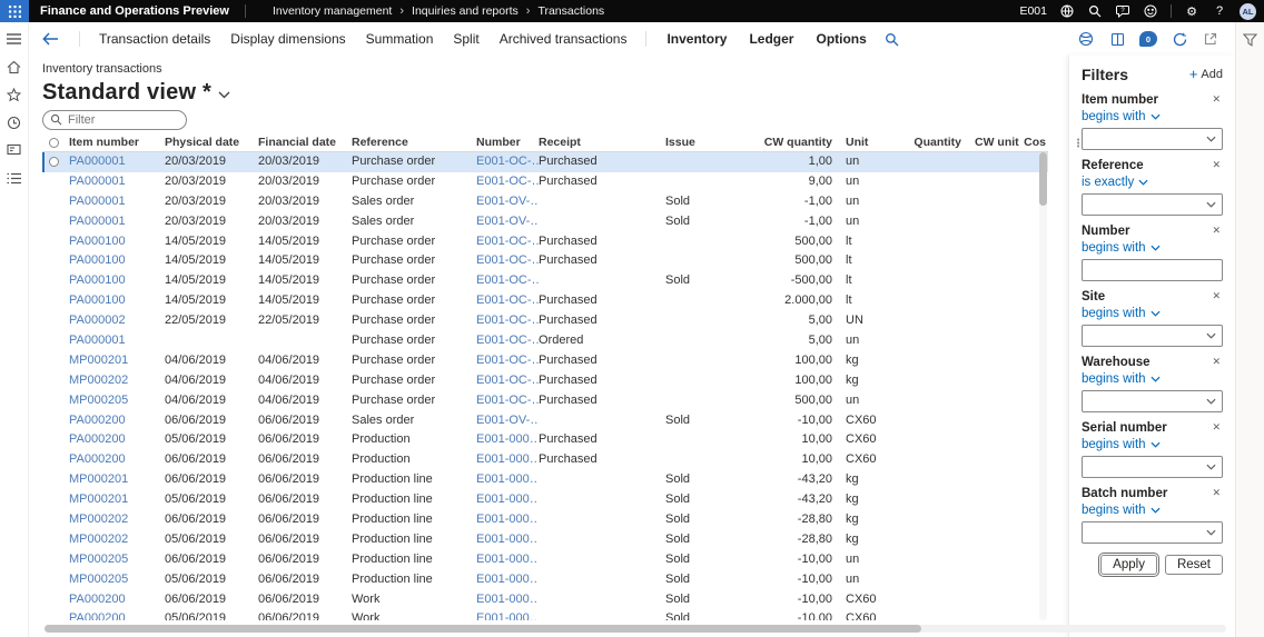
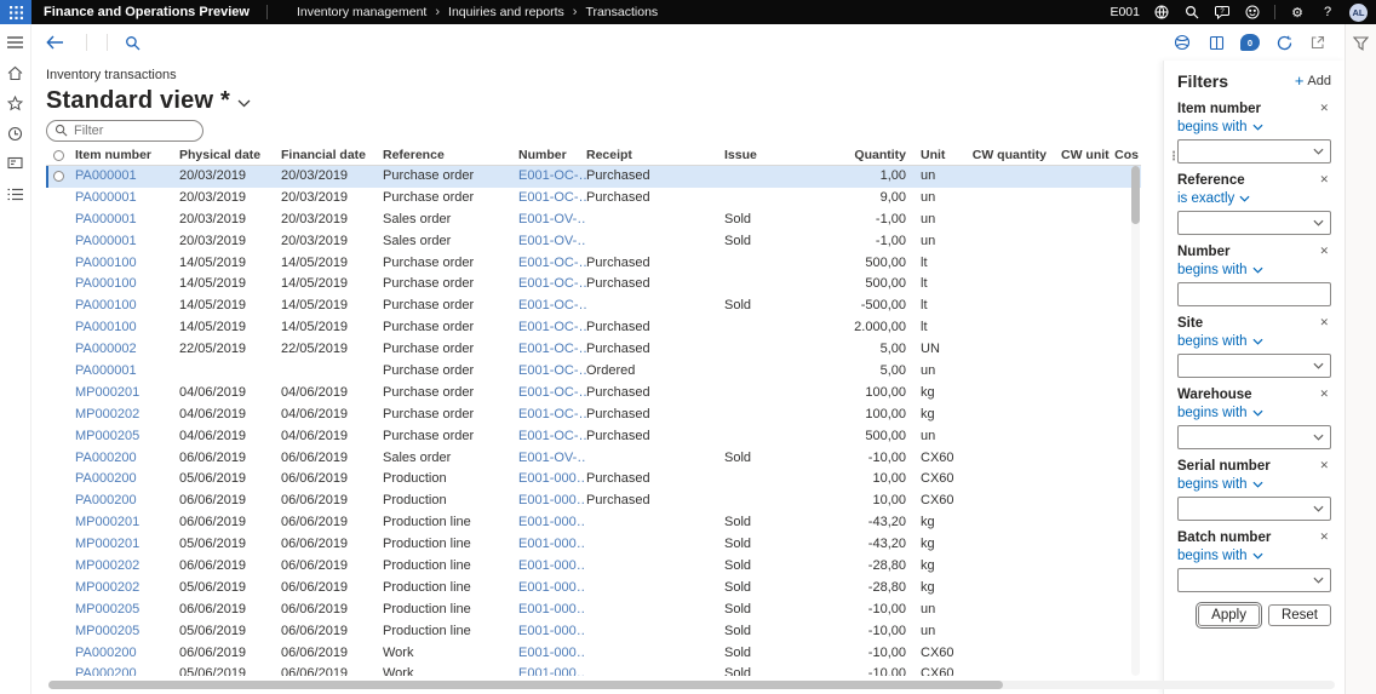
  Finance and Operations Preview
  Inventory management
  ›
  Inquiries and reports
  ›
  Transactions
  E001
  ⚙
  ?
  AL
- Transaction details
- Display dimensions
- Summation
- Split
- Archived transactions
- Inventory
- Ledger
- Options
  0
  Inventory transactions
  Standard view *
  Filter
  Item number
  Physical date
  Financial date
  Reference
  Number
  Receipt
  Issue
- CW quantity
+ Quantity
  Unit
- Quantity
+ CW quantity
  CW unit
  Cos
  ⋮
  PA000001
  20/03/2019
  20/03/2019
  Purchase order
  E001-OC-…
  Purchased
  1,00
  un
  PA000001
  20/03/2019
  20/03/2019
  Purchase order
  E001-OC-…
  Purchased
  9,00
  un
  PA000001
  20/03/2019
  20/03/2019
  Sales order
  E001-OV-…
  Sold
  -1,00
  un
  PA000001
  20/03/2019
  20/03/2019
  Sales order
  E001-OV-…
  Sold
  -1,00
  un
  PA000100
  14/05/2019
  14/05/2019
  Purchase order
  E001-OC-…
  Purchased
  500,00
  lt
  PA000100
  14/05/2019
  14/05/2019
  Purchase order
  E001-OC-…
  Purchased
  500,00
  lt
  PA000100
  14/05/2019
  14/05/2019
  Purchase order
  E001-OC-…
  Sold
  -500,00
  lt
  PA000100
  14/05/2019
  14/05/2019
  Purchase order
  E001-OC-…
  Purchased
  2.000,00
  lt
  PA000002
  22/05/2019
  22/05/2019
  Purchase order
  E001-OC-…
  Purchased
  5,00
  UN
  PA000001
  Purchase order
  E001-OC-…
  Ordered
  5,00
  un
  MP000201
  04/06/2019
  04/06/2019
  Purchase order
  E001-OC-…
  Purchased
  100,00
  kg
  MP000202
  04/06/2019
  04/06/2019
  Purchase order
  E001-OC-…
  Purchased
  100,00
  kg
  MP000205
  04/06/2019
  04/06/2019
  Purchase order
  E001-OC-…
  Purchased
  500,00
  un
  PA000200
  06/06/2019
  06/06/2019
  Sales order
  E001-OV-…
  Sold
  -10,00
  CX60
  PA000200
  05/06/2019
  06/06/2019
  Production
  E001-000…
  Purchased
  10,00
  CX60
  PA000200
  06/06/2019
  06/06/2019
  Production
  E001-000…
  Purchased
  10,00
  CX60
  MP000201
  06/06/2019
  06/06/2019
  Production line
  E001-000…
  Sold
  -43,20
  kg
  MP000201
  05/06/2019
  06/06/2019
  Production line
  E001-000…
  Sold
  -43,20
  kg
  MP000202
  06/06/2019
  06/06/2019
  Production line
  E001-000…
  Sold
  -28,80
  kg
  MP000202
  05/06/2019
  06/06/2019
  Production line
  E001-000…
  Sold
  -28,80
  kg
  MP000205
  06/06/2019
  06/06/2019
  Production line
  E001-000…
  Sold
  -10,00
  un
  MP000205
  05/06/2019
  06/06/2019
  Production line
  E001-000…
  Sold
  -10,00
  un
  PA000200
  06/06/2019
  06/06/2019
  Work
  E001-000…
  Sold
  -10,00
  CX60
  PA000200
  05/06/2019
  06/06/2019
  Work
  E001-000…
  Sold
  -10,00
  CX60
  Filters
  +
  Add
  Item number
  ✕
  begins with
  Reference
  ✕
  is exactly
  Number
  ✕
  begins with
  Site
  ✕
  begins with
  Warehouse
  ✕
  begins with
  Serial number
  ✕
  begins with
  Batch number
  ✕
  begins with
  Apply
  Reset
